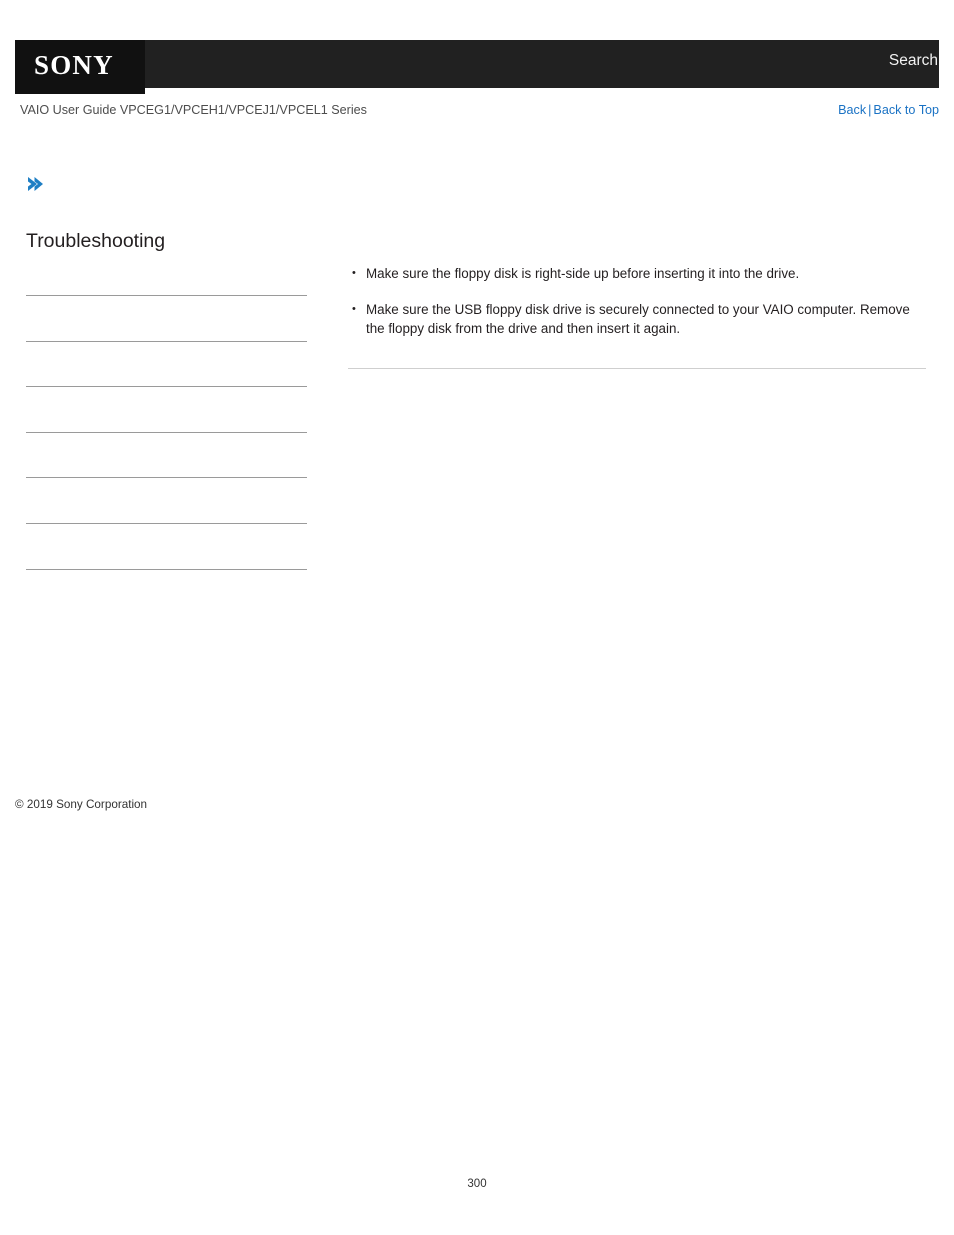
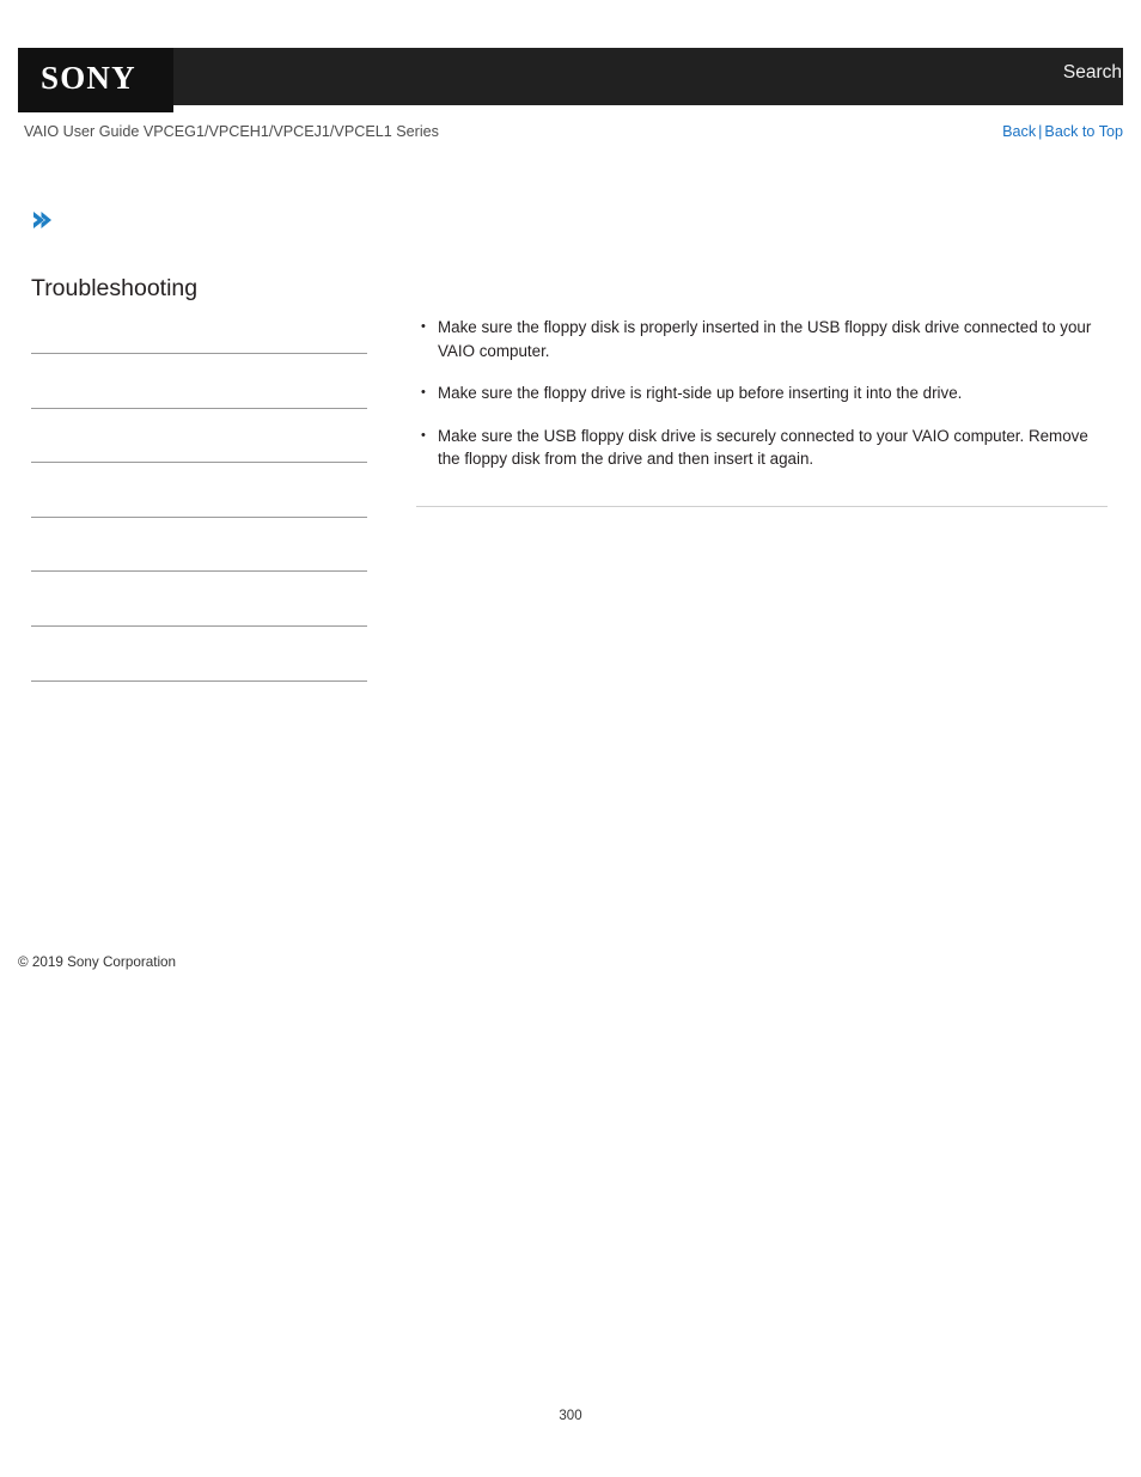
  SONY
  Search
  VAIO User Guide VPCEG1/VPCEH1/VPCEJ1/VPCEL1 Series
  Back | Back to Top
  Troubleshooting
  © 2019 Sony Corporation
+ Make sure the floppy disk is properly inserted in the USB floppy disk drive connected to your VAIO computer.
- Make sure the floppy disk is right-side up before inserting it into the drive.
+ Make sure the floppy drive is right-side up before inserting it into the drive.
  Make sure the USB floppy disk drive is securely connected to your VAIO computer. Remove the floppy disk from the drive and then insert it again.
  300
